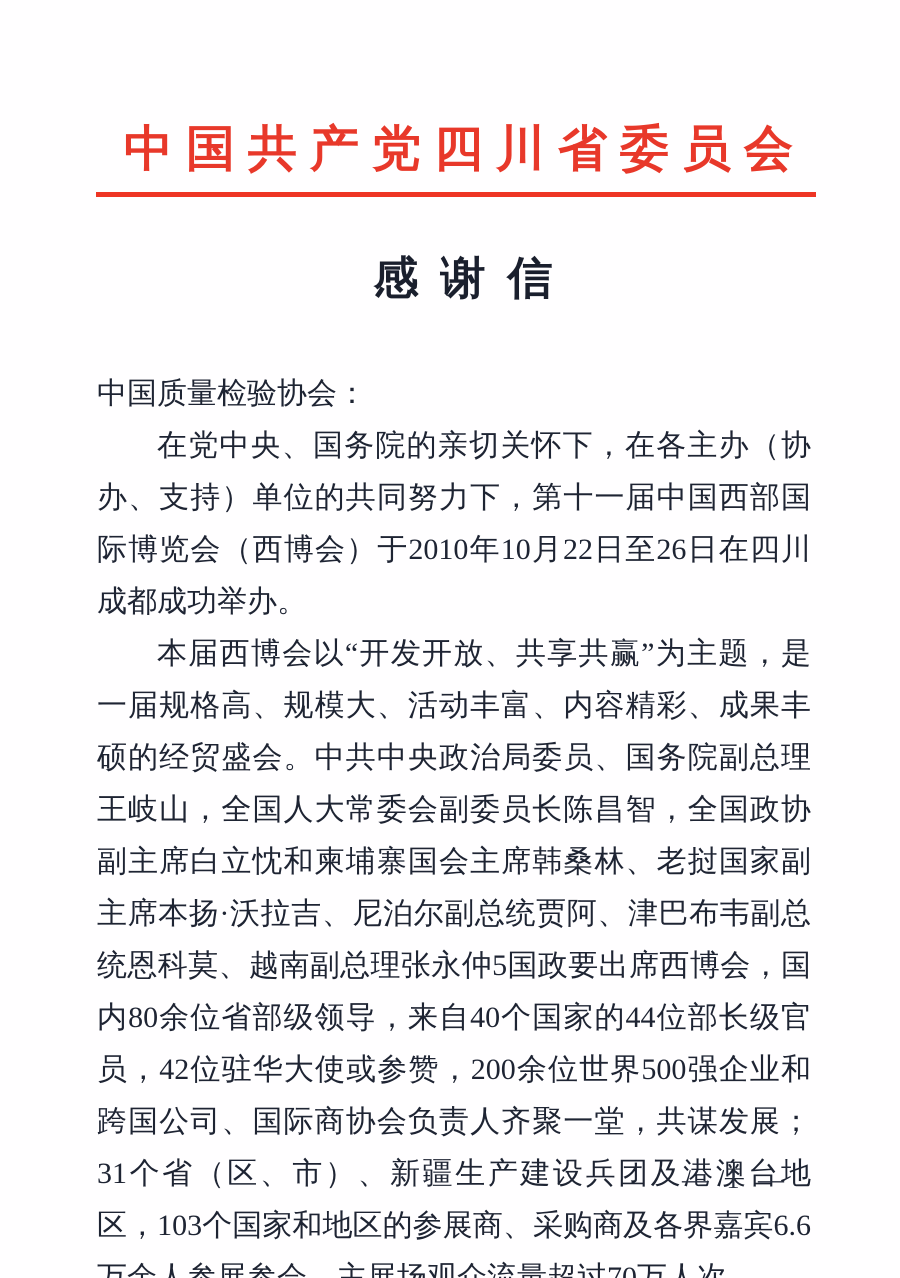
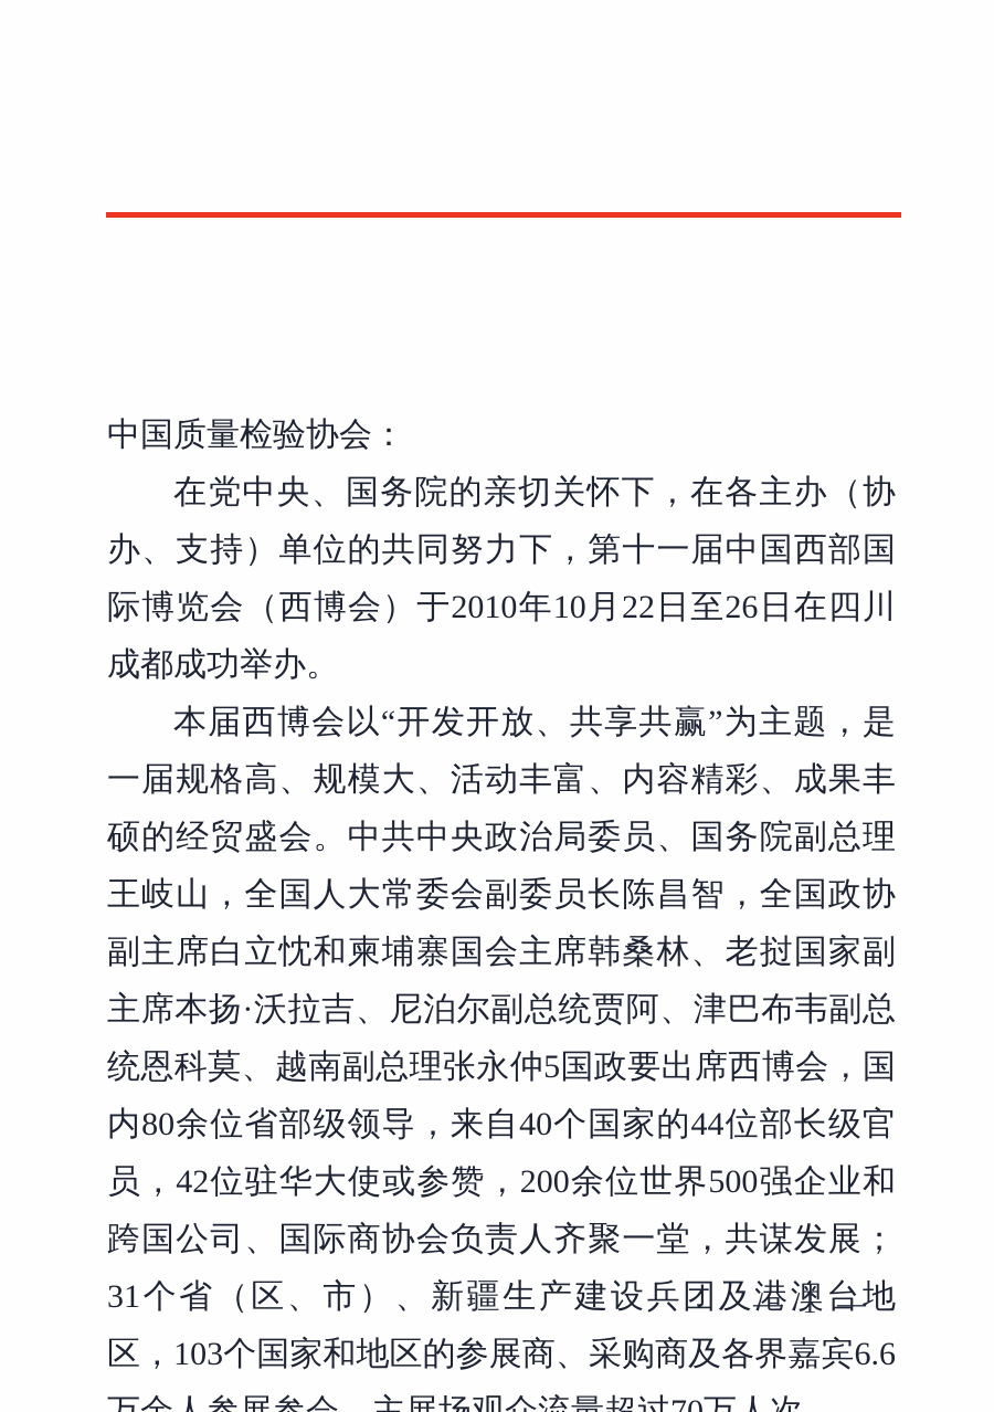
- 中国共产党四川省委员会
- 感谢信
  中国质量检验协会：
  在党中央、国务院的亲切关怀下，在各主办（协办、支持）单位的共同努力下，第十一届中国西部国际博览会（西博会）于2010年10月22日至26日在四川成都成功举办。
  本届西博会以“开发开放、共享共赢”为主题，是一届规格高、规模大、活动丰富、内容精彩、成果丰硕的经贸盛会。中共中央政治局委员、国务院副总理王岐山，全国人大常委会副委员长陈昌智，全国政协副主席白立忱和柬埔寨国会主席韩桑林、老挝国家副主席本扬·沃拉吉、尼泊尔副总统贾阿、津巴布韦副总统恩科莫、越南副总理张永仲5国政要出席西博会，国内80余位省部级领导，来自40个国家的44位部长级官员，42位驻华大使或参赞，200余位世界500强企业和跨国公司、国际商协会负责人齐聚一堂，共谋发展；31个省（区、市）、新疆生产建设兵团及港澳台地区，103个国家和地区的参展商、采购商及各界嘉宾6.6
  — 1 —
